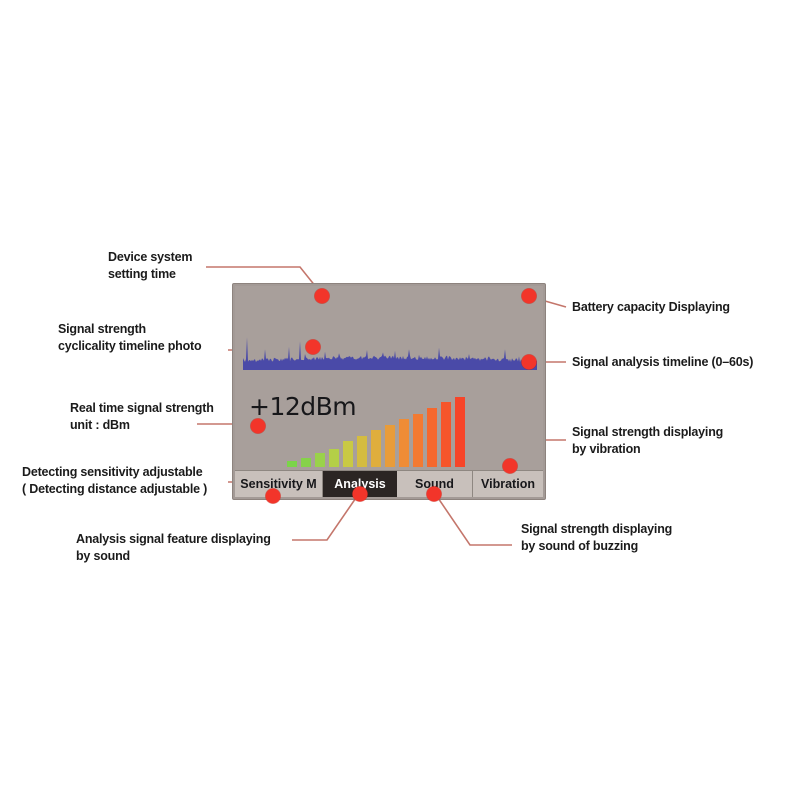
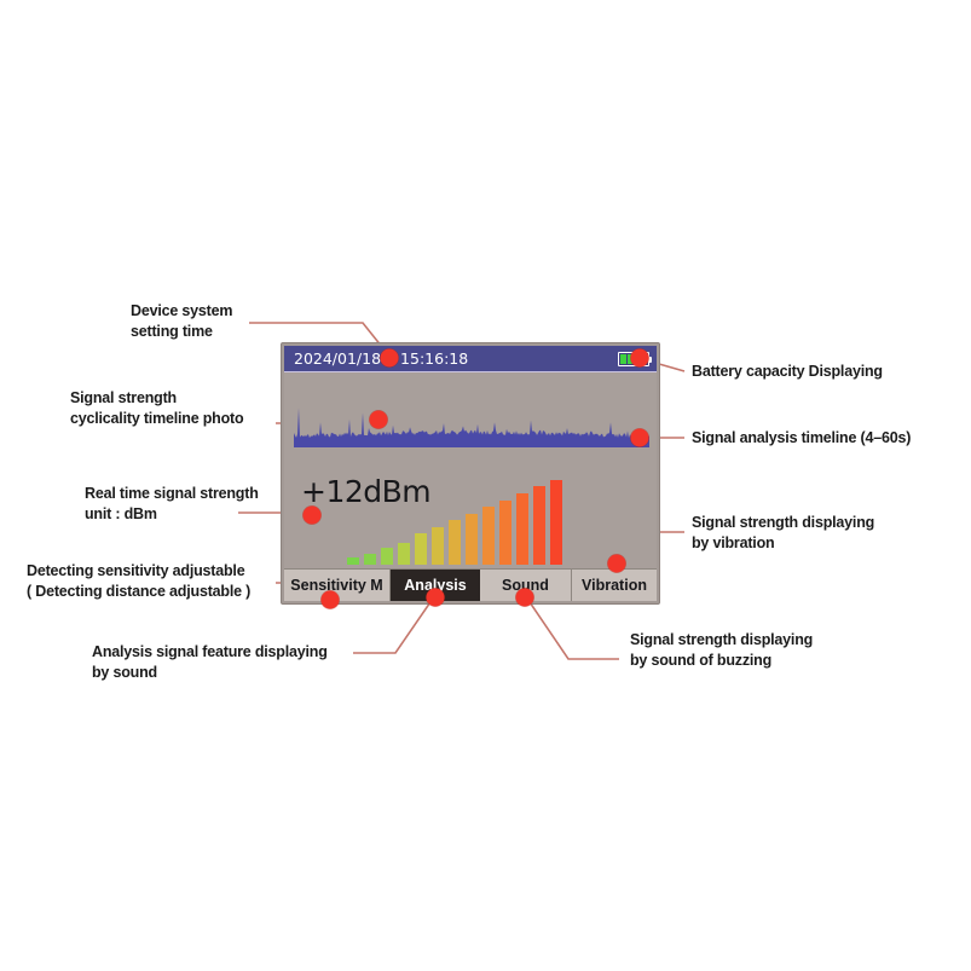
  Device system
  setting time
  Signal strength
  cyclicality timeline photo
  Real time signal strength
  unit : dBm
  Detecting sensitivity adjustable
  ( Detecting distance adjustable )
  Battery capacity Displaying
- Signal analysis timeline (0–60s)
+ Signal analysis timeline (4–60s)
  Signal strength displaying
  by vibration
  Analysis signal feature displaying
  by sound
  Signal strength displaying
  by sound of buzzing
+ 2024/01/18
+ 15:16:18
  +12dBm
  Sensitivity M
  Analysis
  Sound
  Vibration
